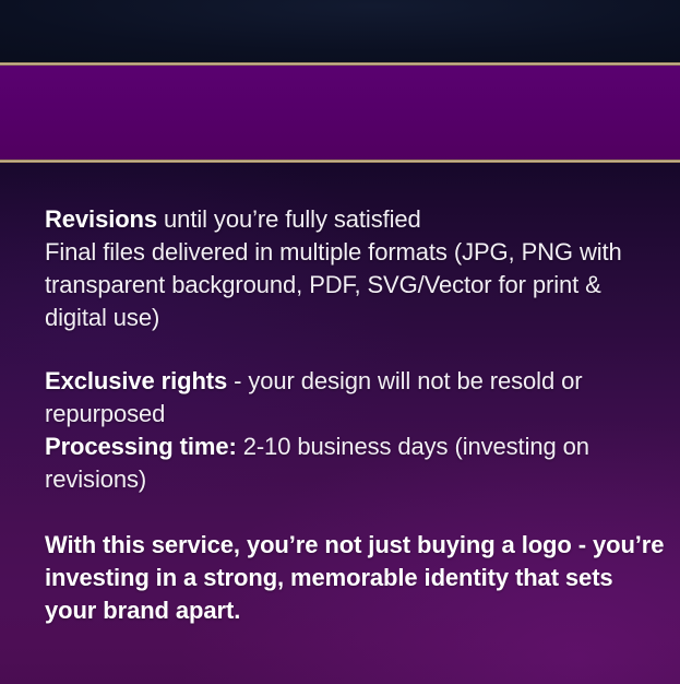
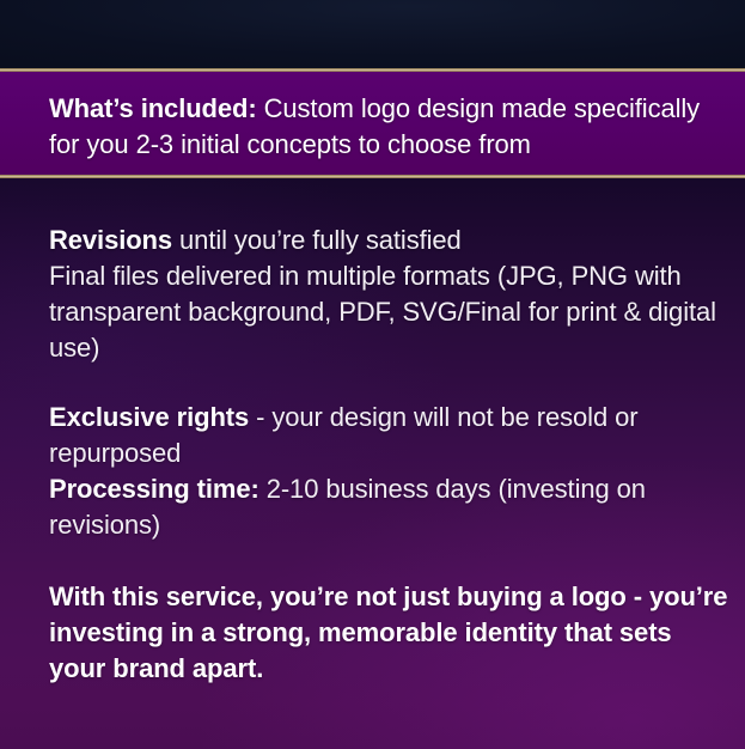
+ What’s included: Custom logo design made specifically for you 2-3 initial concepts to choose from
  Revisions until you’re fully satisfied
- Final files delivered in multiple formats (JPG, PNG with transparent background, PDF, SVG/Vector for print & digital use)
+ Final files delivered in multiple formats (JPG, PNG with transparent background, PDF, SVG/Final for print & digital use)
  Exclusive rights - your design will not be resold or repurposed
  Processing time: 2-10 business days (investing on revisions)
  With this service, you’re not just buying a logo - you’re investing in a strong, memorable identity that sets your brand apart.
